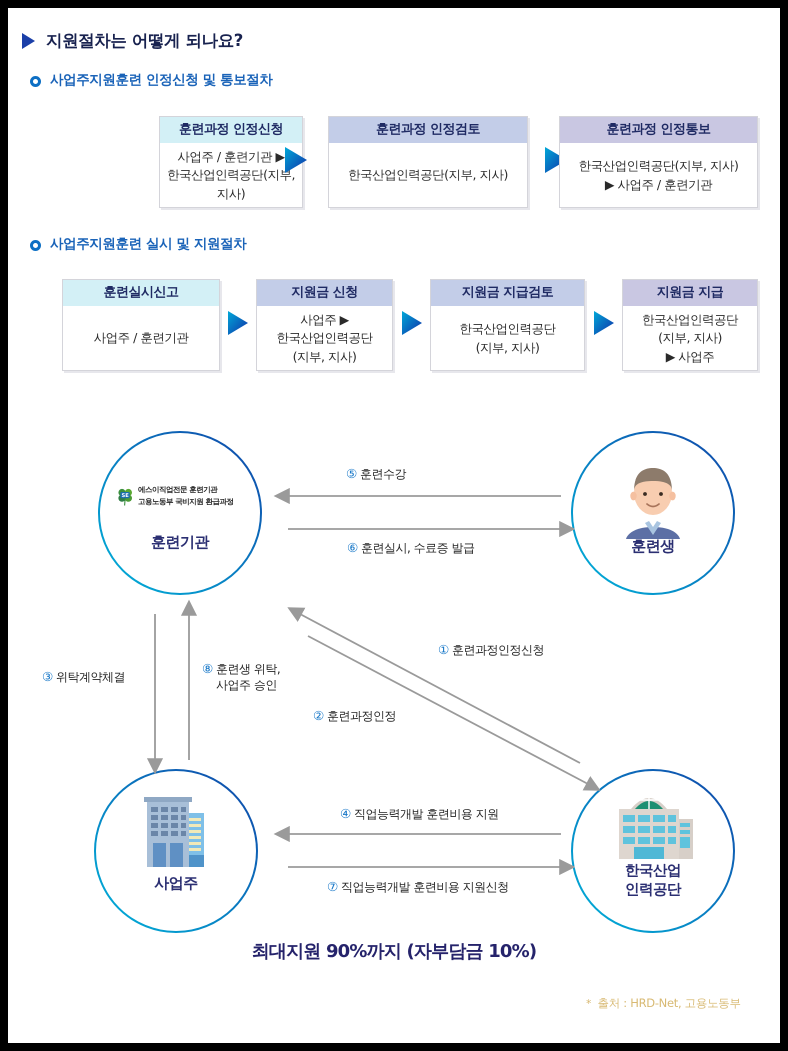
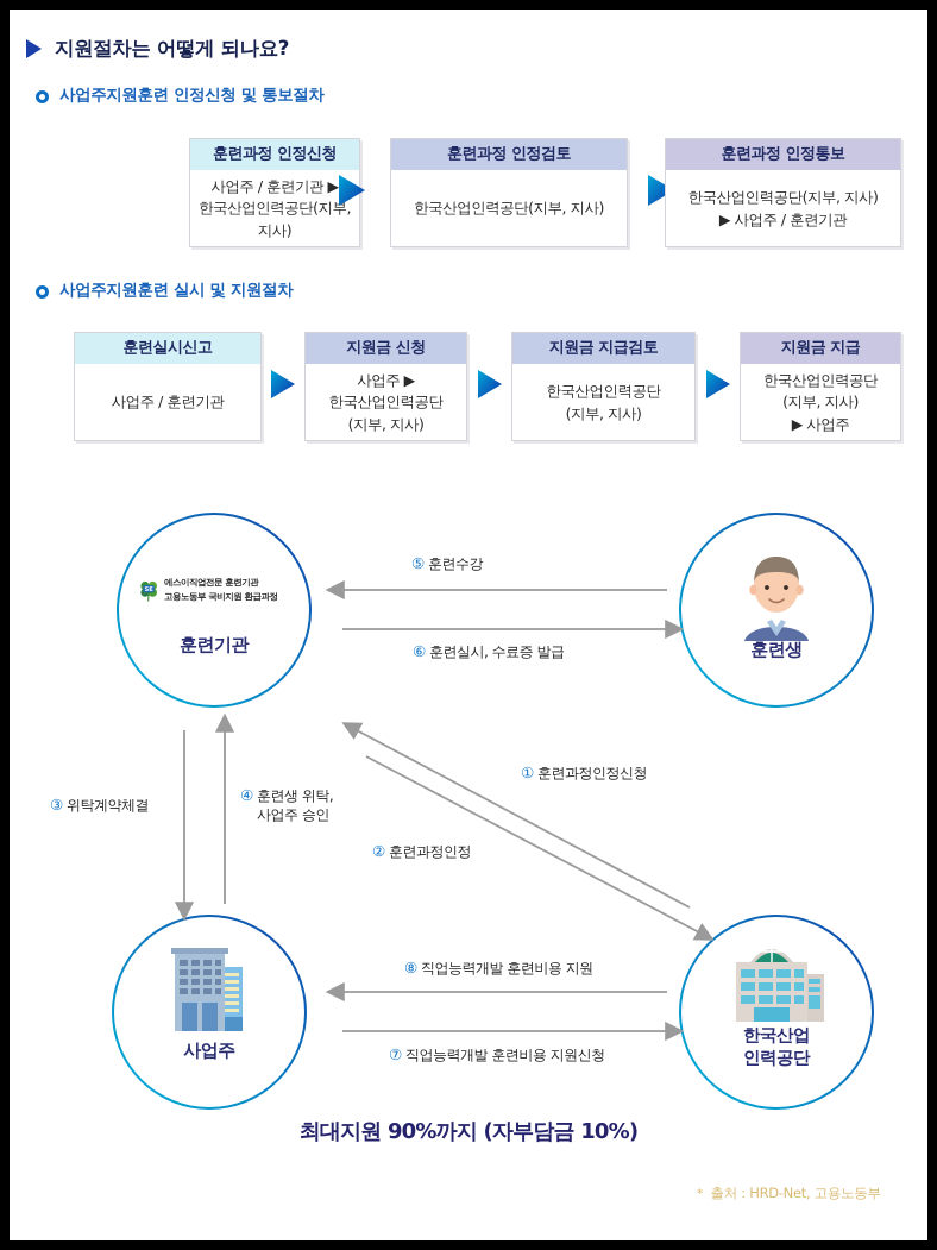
  지원절차는 어떻게 되나요?
  사업주지원훈련 인정신청 및 통보절차
  훈련과정 인정신청
  사업주 / 훈련기관 ▶
  한국산업인력공단(지부, 지사)
  훈련과정 인정검토
  한국산업인력공단(지부, 지사)
  훈련과정 인정통보
  한국산업인력공단(지부, 지사)
  ▶ 사업주 / 훈련기관
  사업주지원훈련 실시 및 지원절차
  훈련실시신고
  사업주 / 훈련기관
  지원금 신청
  사업주 ▶
  한국산업인력공단
  (지부, 지사)
  지원금 지급검토
  한국산업인력공단
  (지부, 지사)
  지원금 지급
  한국산업인력공단
  (지부, 지사)
  ▶ 사업주
  에스이직업전문 훈련기관
  고용노동부 국비지원 환급과정
  훈련기관
  훈련생
  사업주
  한국산업
  인력공단
  ⑤ 훈련수강
  ⑥ 훈련실시, 수료증 발급
  ③ 위탁계약체결
- ⑧ 훈련생 위탁,
+ ④ 훈련생 위탁,
  사업주 승인
  ① 훈련과정인정신청
  ② 훈련과정인정
- ④ 직업능력개발 훈련비용 지원
+ ⑧ 직업능력개발 훈련비용 지원
  ⑦ 직업능력개발 훈련비용 지원신청
  최대지원 90%까지 (자부담금 10%)
  ＊ 출처 : HRD-Net, 고용노동부
